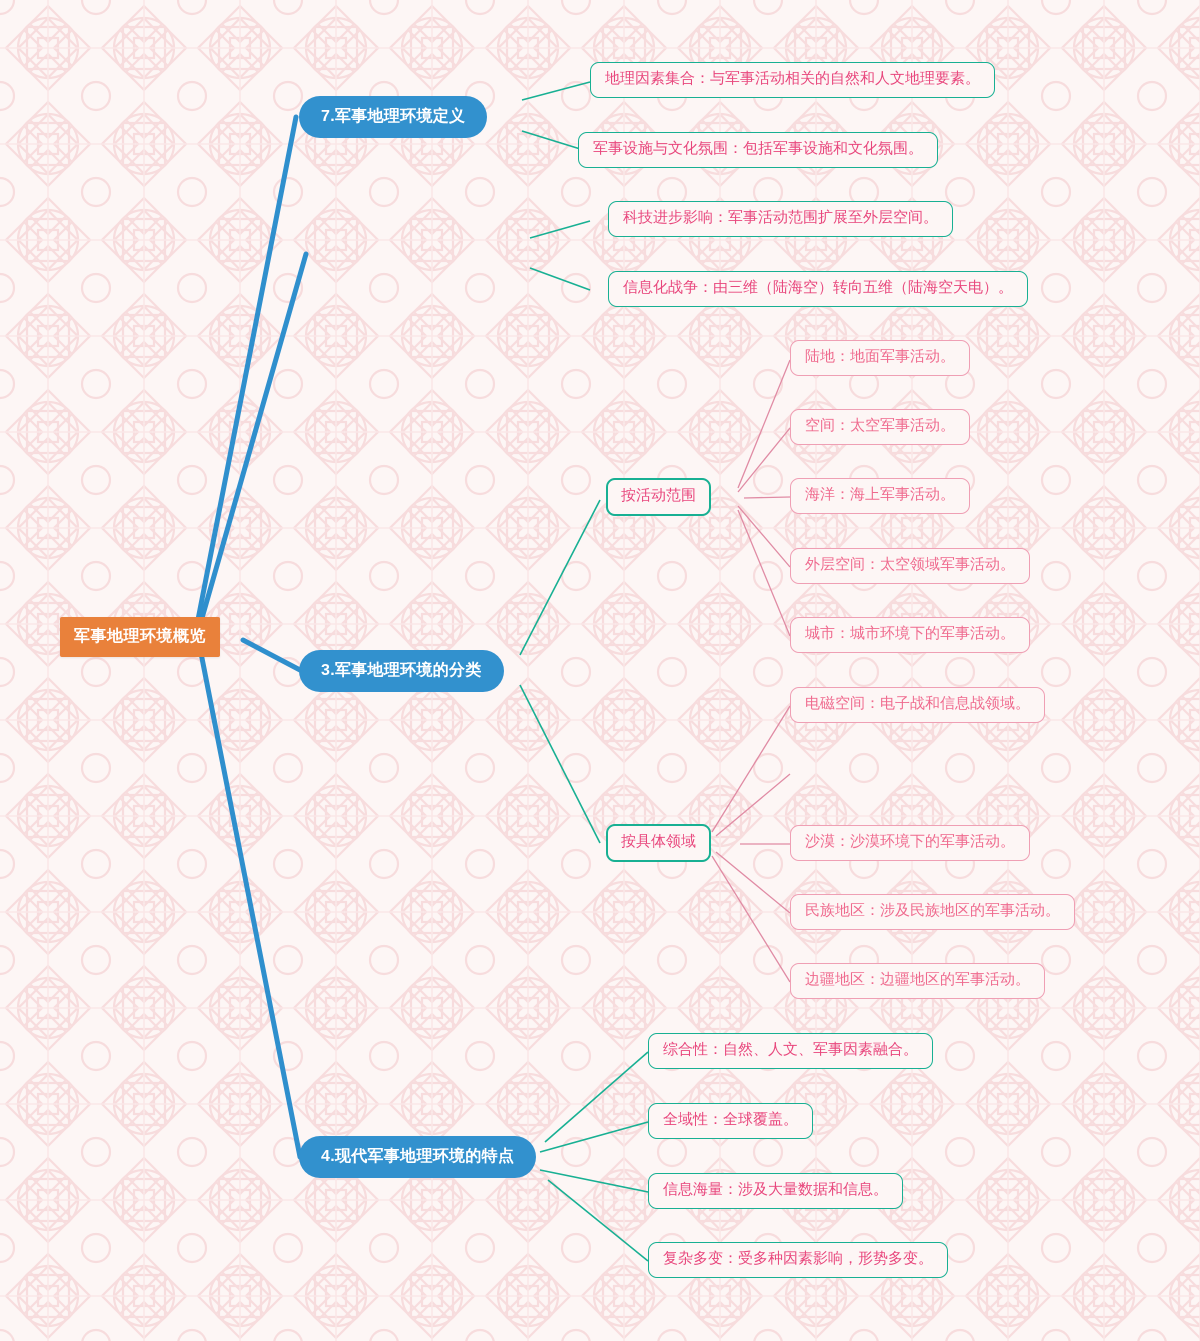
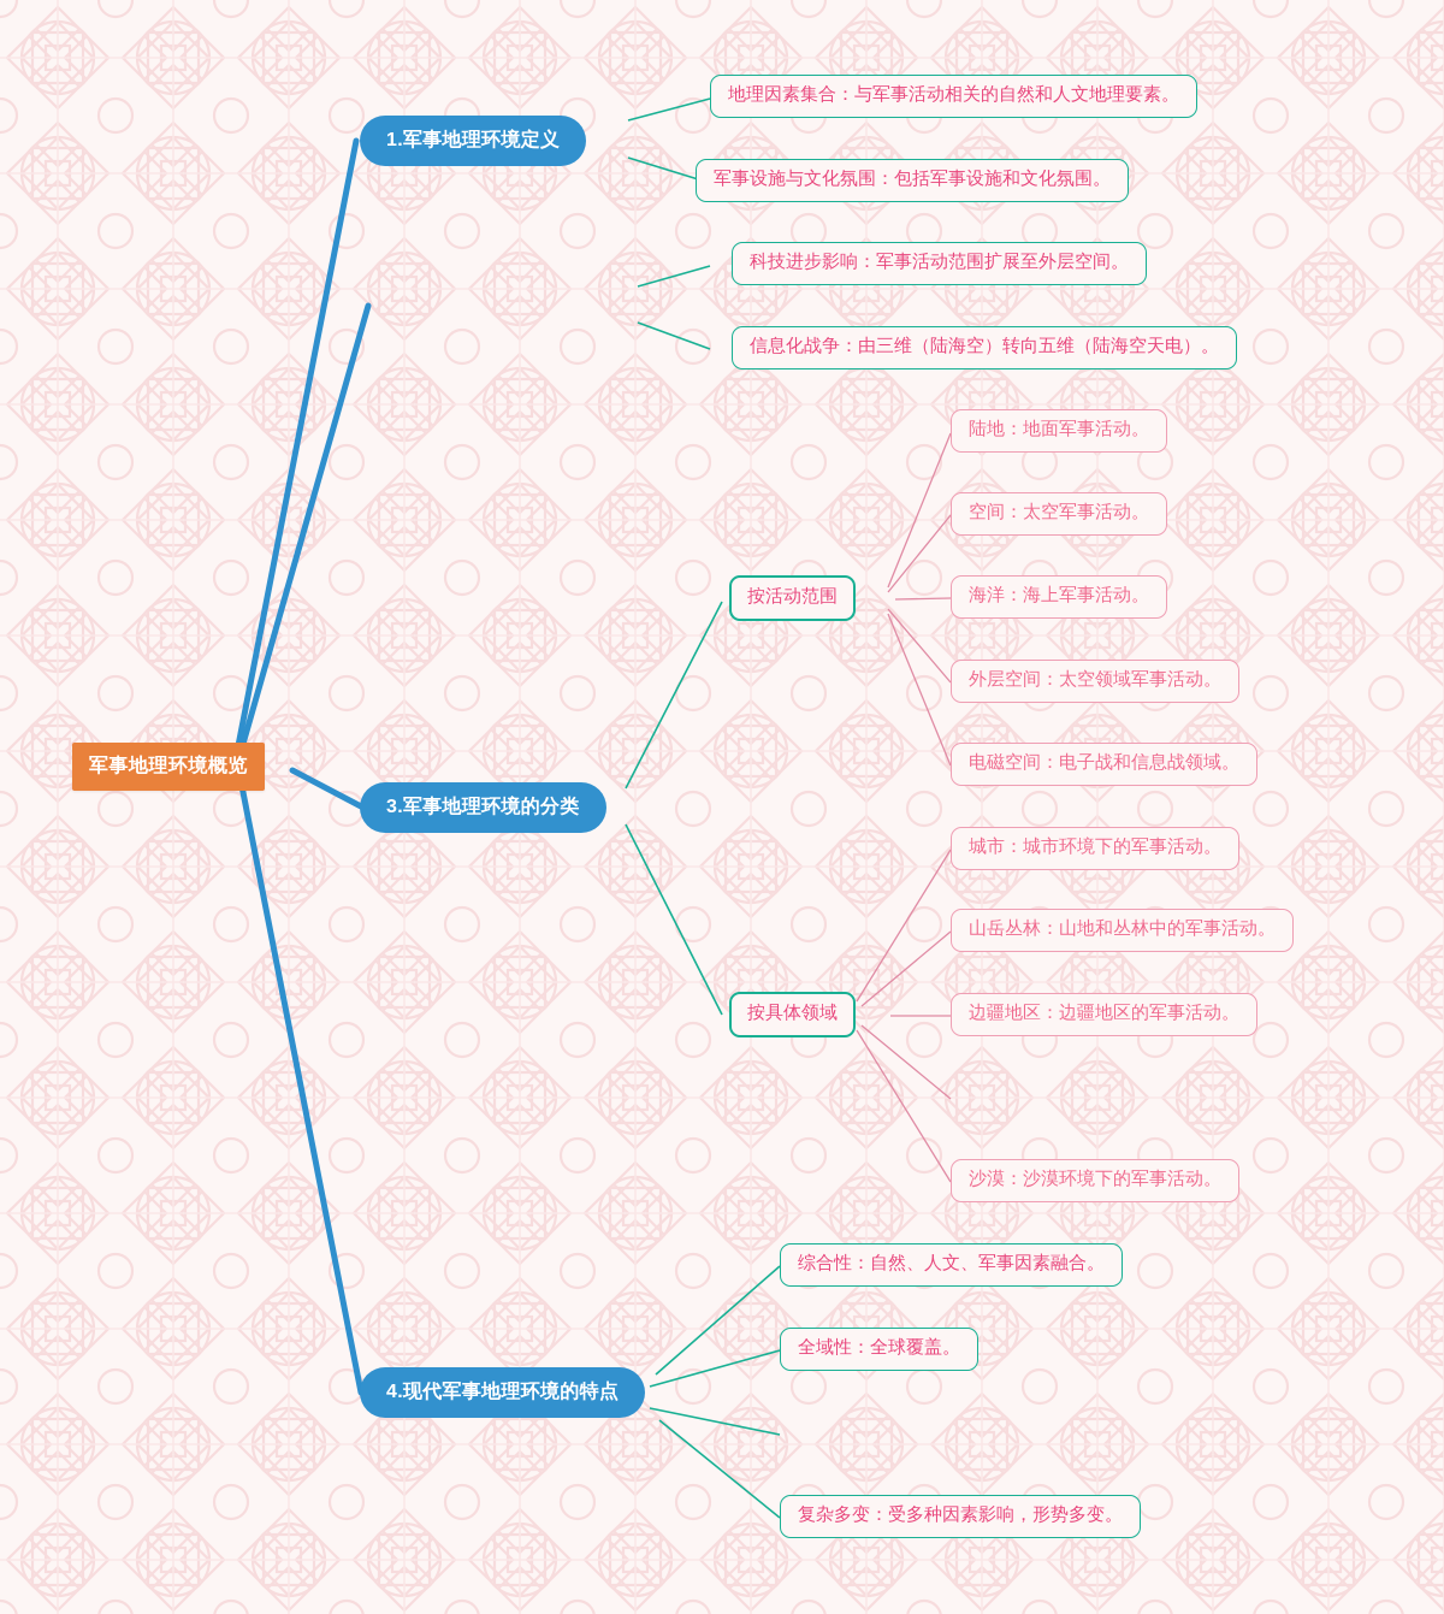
  军事地理环境概览
- 7.军事地理环境定义
+ 1.军事地理环境定义
  地理因素集合：与军事活动相关的自然和人文地理要素。
  军事设施与文化氛围：包括军事设施和文化氛围。
  科技进步影响：军事活动范围扩展至外层空间。
  信息化战争：由三维（陆海空）转向五维（陆海空天电）。
  3.军事地理环境的分类
  按活动范围
  陆地：地面军事活动。
  空间：太空军事活动。
  海洋：海上军事活动。
  外层空间：太空领域军事活动。
- 城市：城市环境下的军事活动。
+ 电磁空间：电子战和信息战领域。
  按具体领域
- 电磁空间：电子战和信息战领域。
+ 城市：城市环境下的军事活动。
+ 山岳丛林：山地和丛林中的军事活动。
- 沙漠：沙漠环境下的军事活动。
+ 边疆地区：边疆地区的军事活动。
- 民族地区：涉及民族地区的军事活动。
- 边疆地区：边疆地区的军事活动。
+ 沙漠：沙漠环境下的军事活动。
  4.现代军事地理环境的特点
  综合性：自然、人文、军事因素融合。
  全域性：全球覆盖。
- 信息海量：涉及大量数据和信息。
  复杂多变：受多种因素影响，形势多变。
